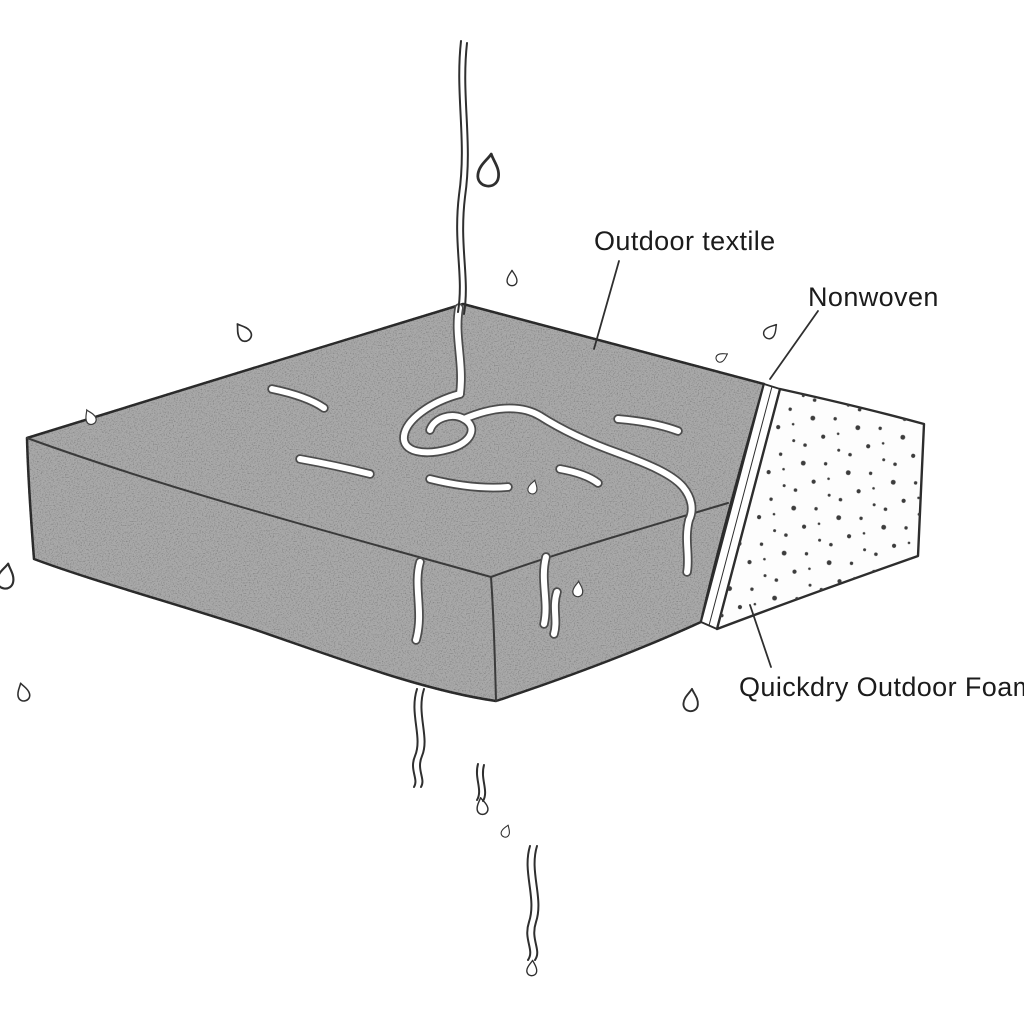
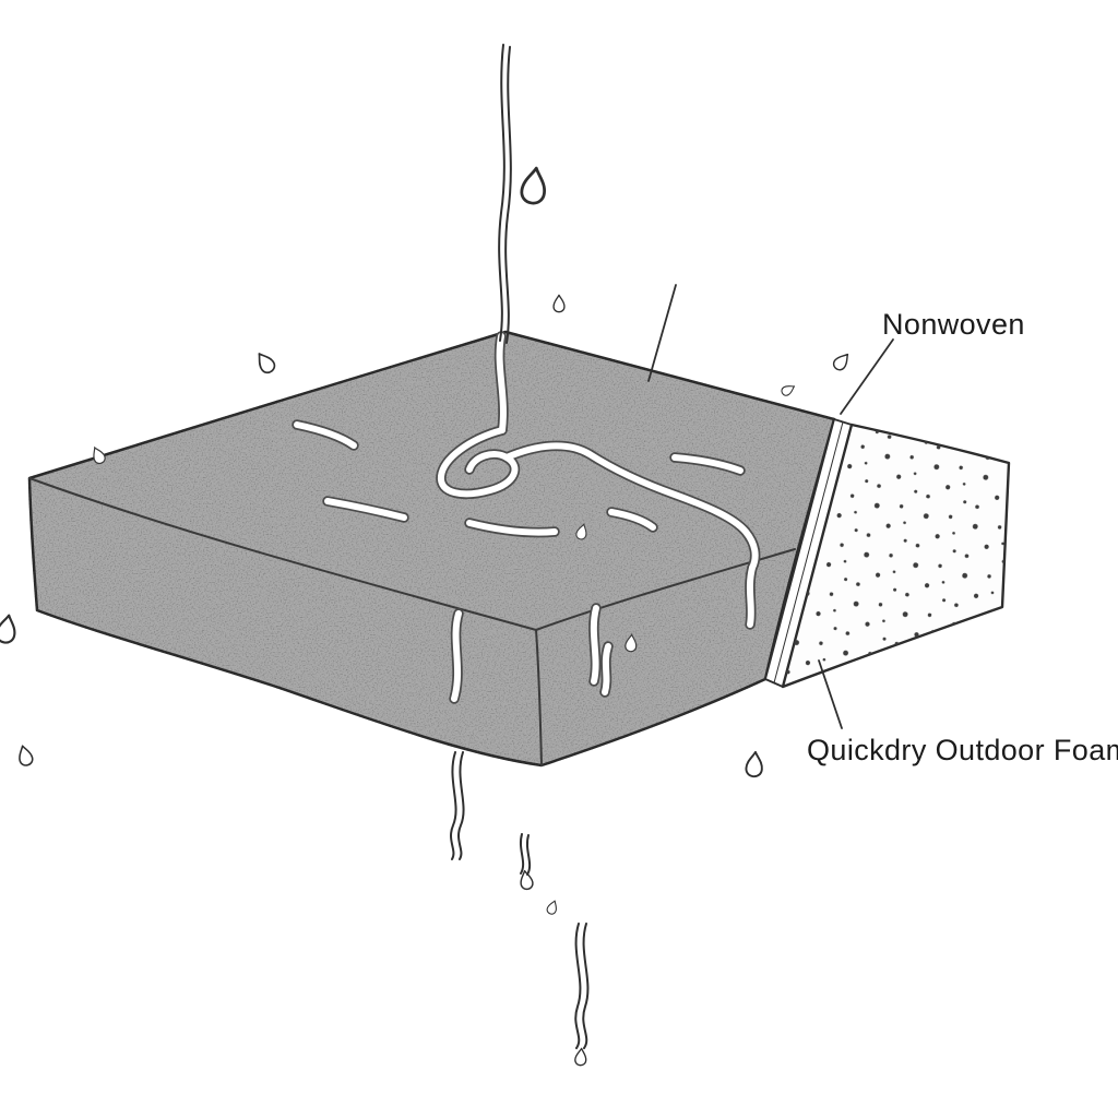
- Outdoor textile
  Nonwoven
  Quickdry Outdoor Foa
